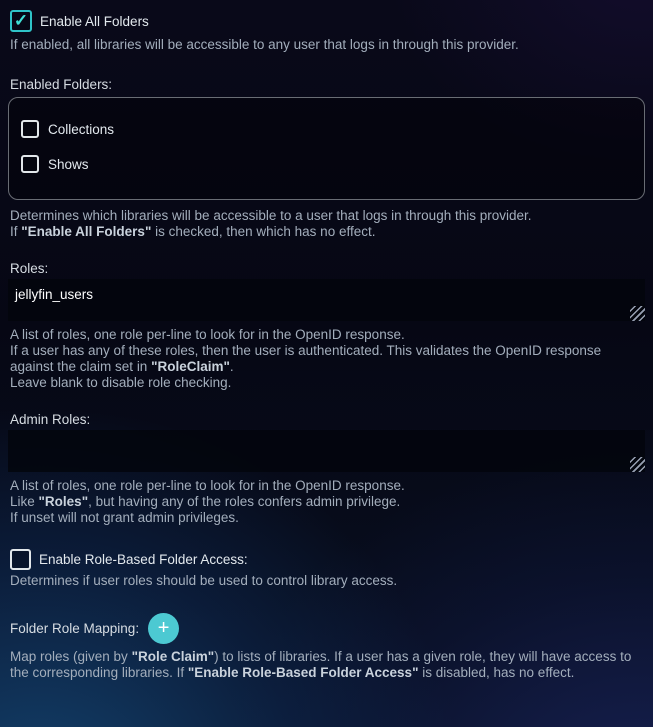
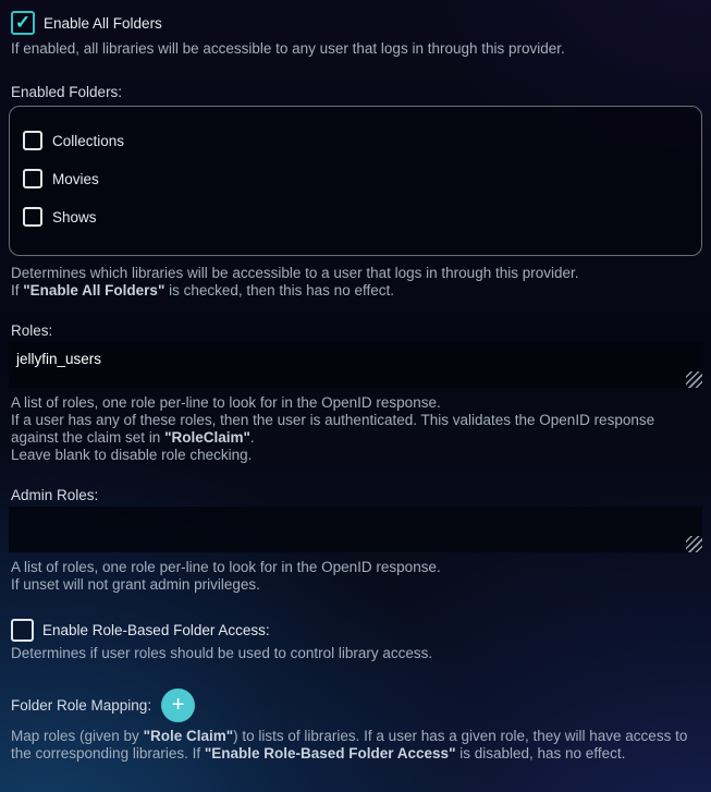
  ✓
  Enable All Folders
  If enabled, all libraries will be accessible to any user that logs in through this provider.
  Enabled Folders:
  Collections
+ Movies
  Shows
  Determines which libraries will be accessible to a user that logs in through this provider.
- If "Enable All Folders" is checked, then which has no effect.
+ If "Enable All Folders" is checked, then this has no effect.
  Roles:
  jellyfin_users
  A list of roles, one role per-line to look for in the OpenID response.
  If a user has any of these roles, then the user is authenticated. This validates the OpenID response against the claim set in "RoleClaim".
  Leave blank to disable role checking.
  Admin Roles:
  A list of roles, one role per-line to look for in the OpenID response.
- Like "Roles", but having any of the roles confers admin privilege.
  If unset will not grant admin privileges.
  Enable Role-Based Folder Access:
  Determines if user roles should be used to control library access.
  Folder Role Mapping:
  +
  Map roles (given by "Role Claim") to lists of libraries. If a user has a given role, they will have access to the corresponding libraries. If "Enable Role-Based Folder Access" is disabled, has no effect.
